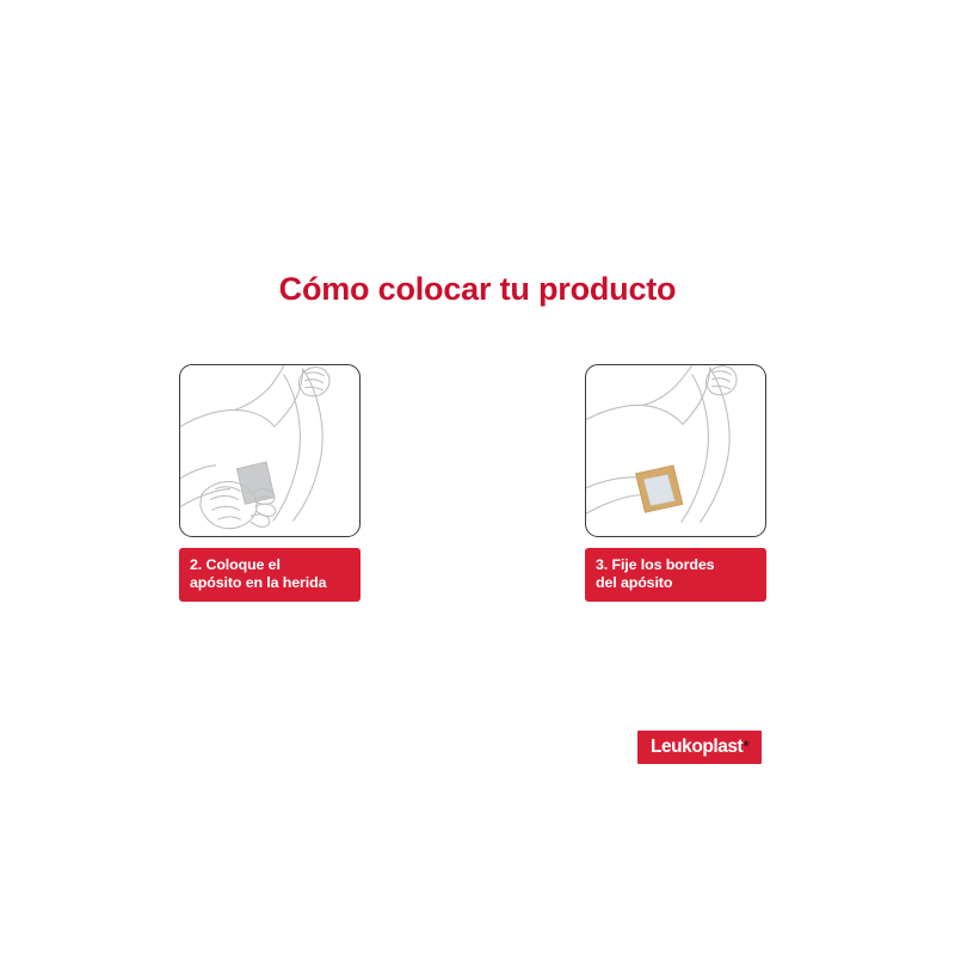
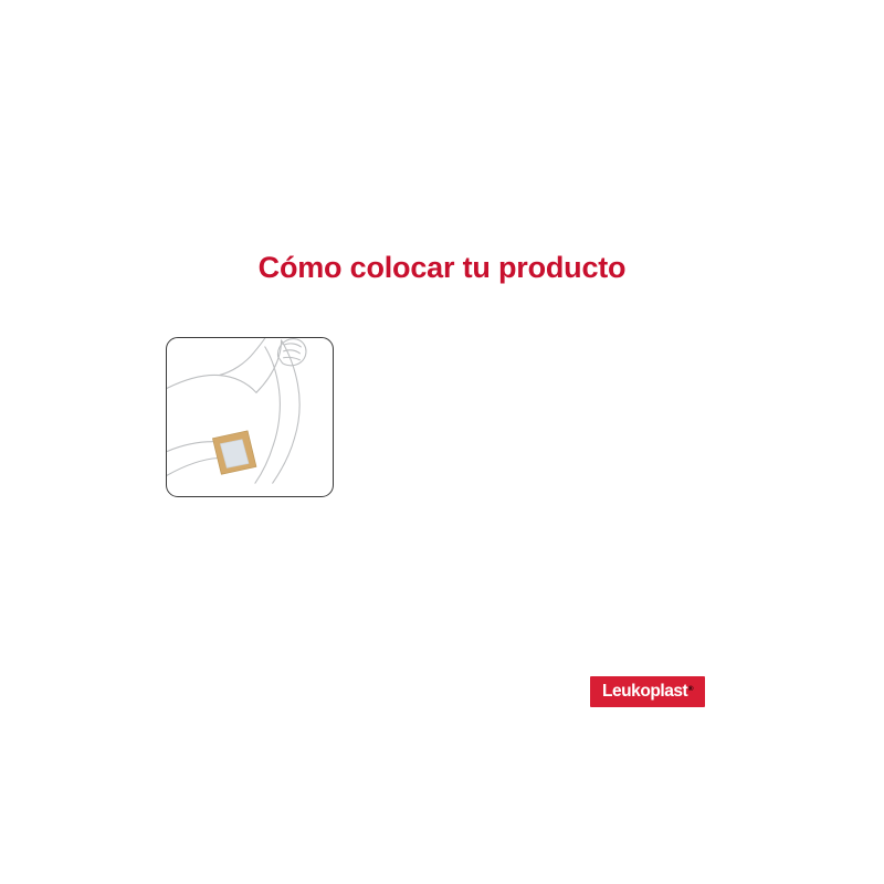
  Cómo colocar tu producto
- 2. Coloque el
- apósito en la herida
- 3. Fije los bordes
- del apósito
  Leukoplast
